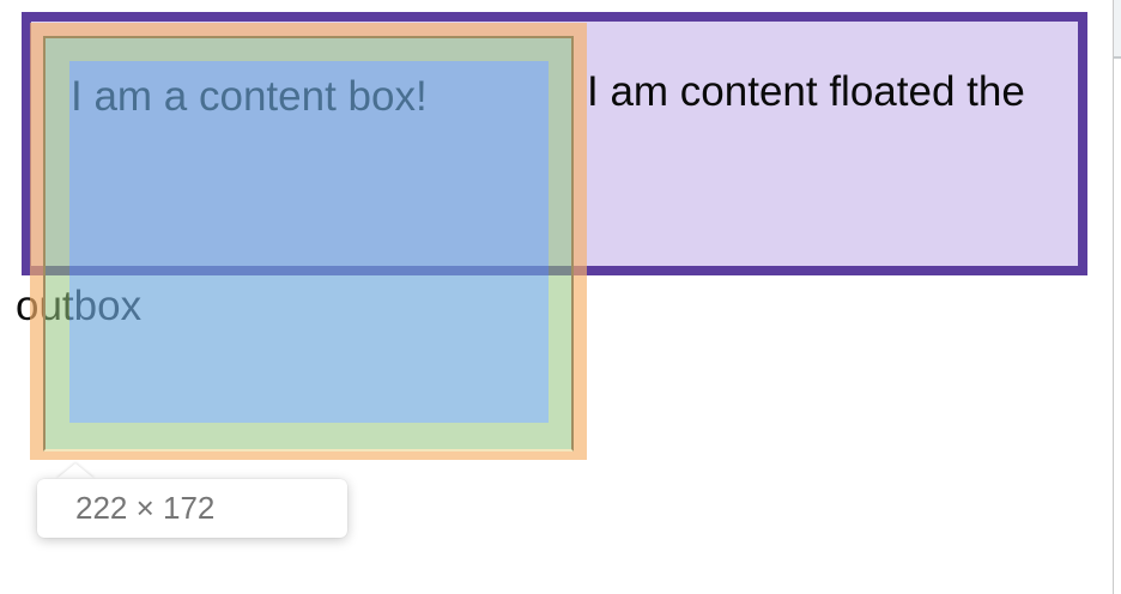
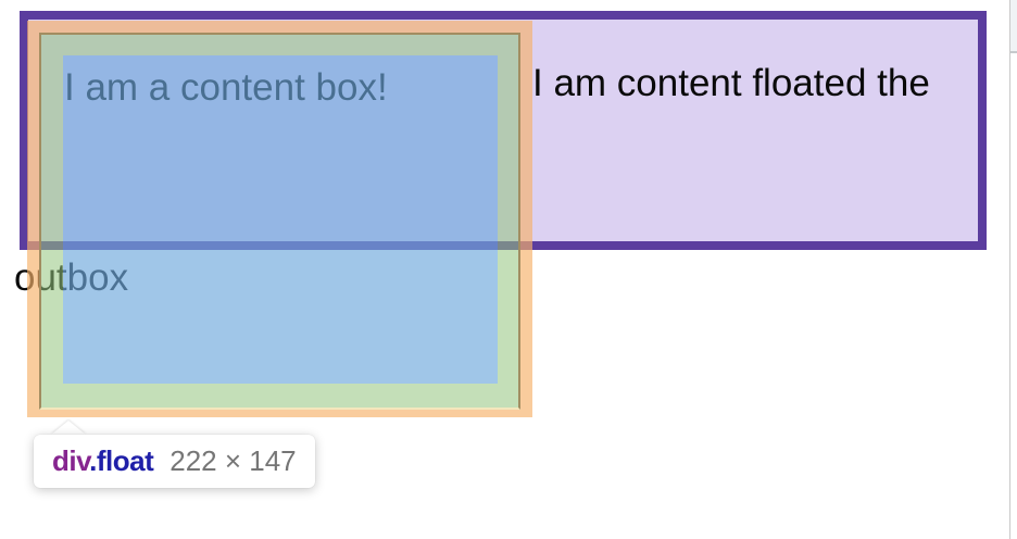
  I am content floated the
  I am a content box!
  outbox
+ div.float
- 222 × 172
+ 222 × 147
